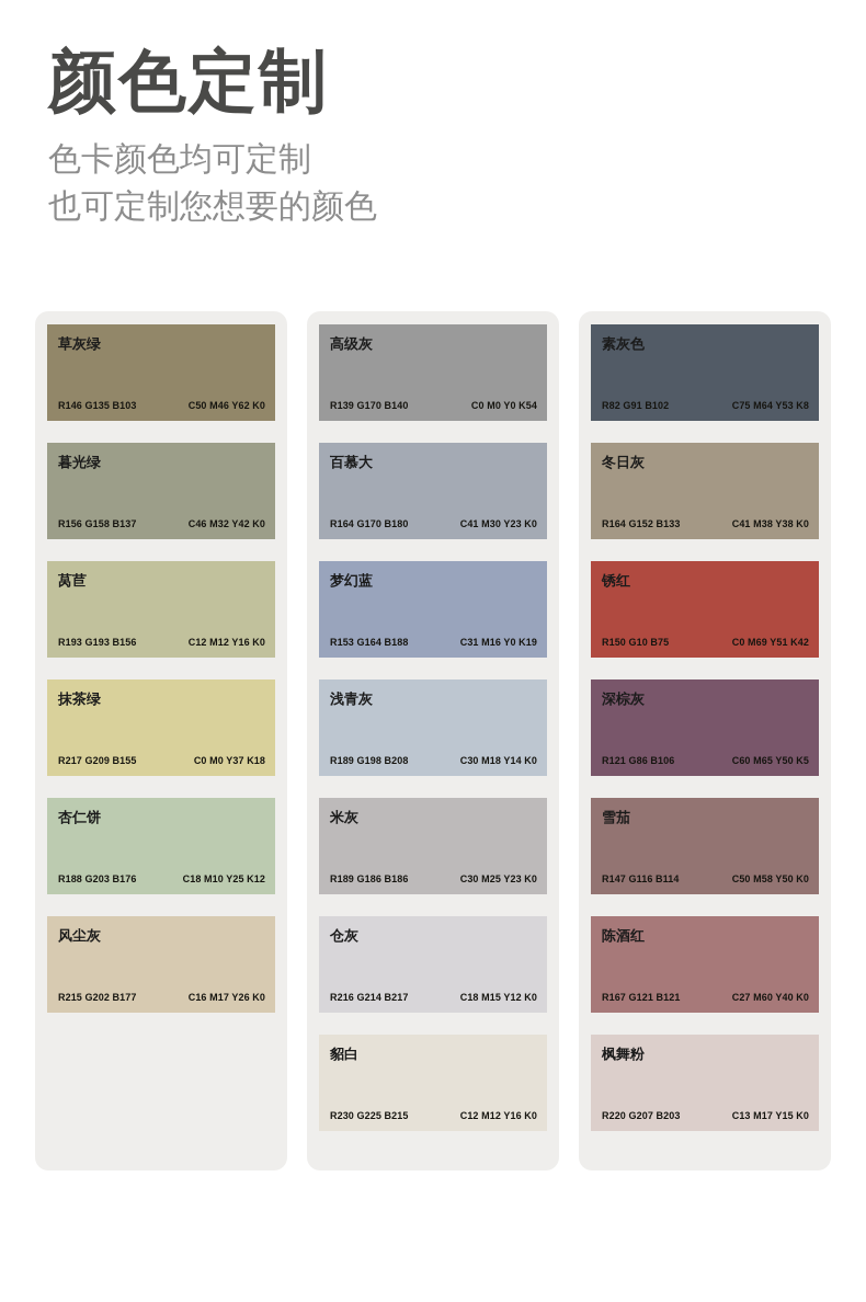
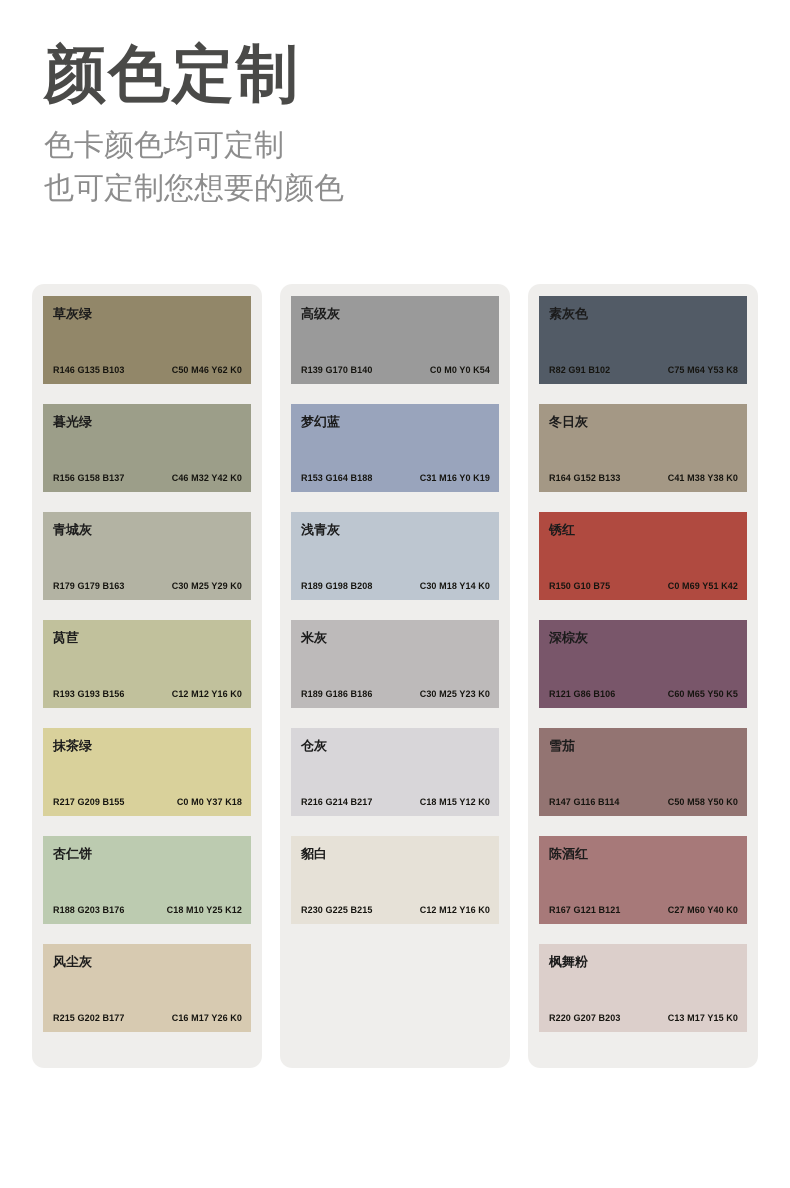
  颜色定制
  色卡颜色均可定制
  也可定制您想要的颜色
  草灰绿
  R146 G135 B103
  C50 M46 Y62 K0
  暮光绿
  R156 G158 B137
  C46 M32 Y42 K0
+ 青城灰
+ R179 G179 B163
+ C30 M25 Y29 K0
  莴苣
  R193 G193 B156
  C12 M12 Y16 K0
  抹茶绿
  R217 G209 B155
  C0 M0 Y37 K18
  杏仁饼
  R188 G203 B176
  C18 M10 Y25 K12
  风尘灰
  R215 G202 B177
  C16 M17 Y26 K0
  高级灰
  R139 G170 B140
  C0 M0 Y0 K54
- 百慕大
- R164 G170 B180
- C41 M30 Y23 K0
  梦幻蓝
  R153 G164 B188
  C31 M16 Y0 K19
  浅青灰
  R189 G198 B208
  C30 M18 Y14 K0
  米灰
  R189 G186 B186
  C30 M25 Y23 K0
  仓灰
  R216 G214 B217
  C18 M15 Y12 K0
  貂白
  R230 G225 B215
  C12 M12 Y16 K0
  素灰色
  R82 G91 B102
  C75 M64 Y53 K8
  冬日灰
  R164 G152 B133
  C41 M38 Y38 K0
  锈红
  R150 G10 B75
  C0 M69 Y51 K42
  深棕灰
  R121 G86 B106
  C60 M65 Y50 K5
  雪茄
  R147 G116 B114
  C50 M58 Y50 K0
  陈酒红
  R167 G121 B121
  C27 M60 Y40 K0
  枫舞粉
  R220 G207 B203
  C13 M17 Y15 K0
